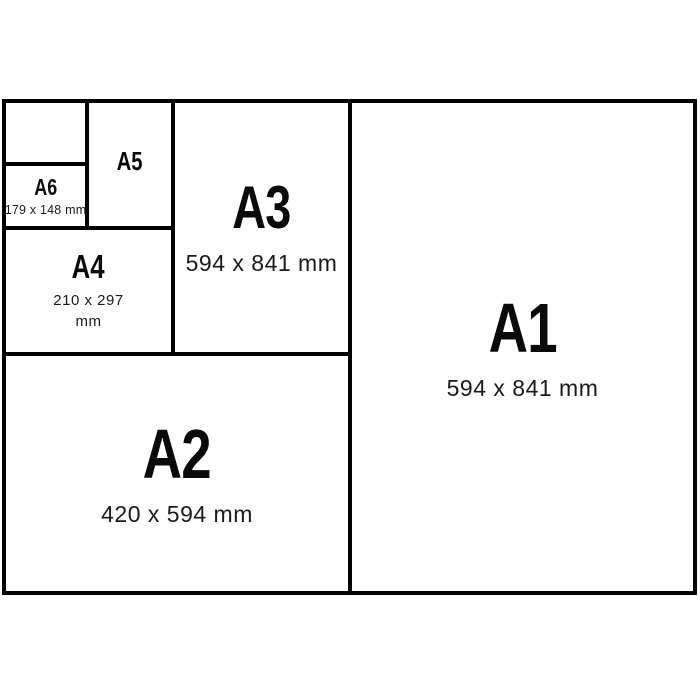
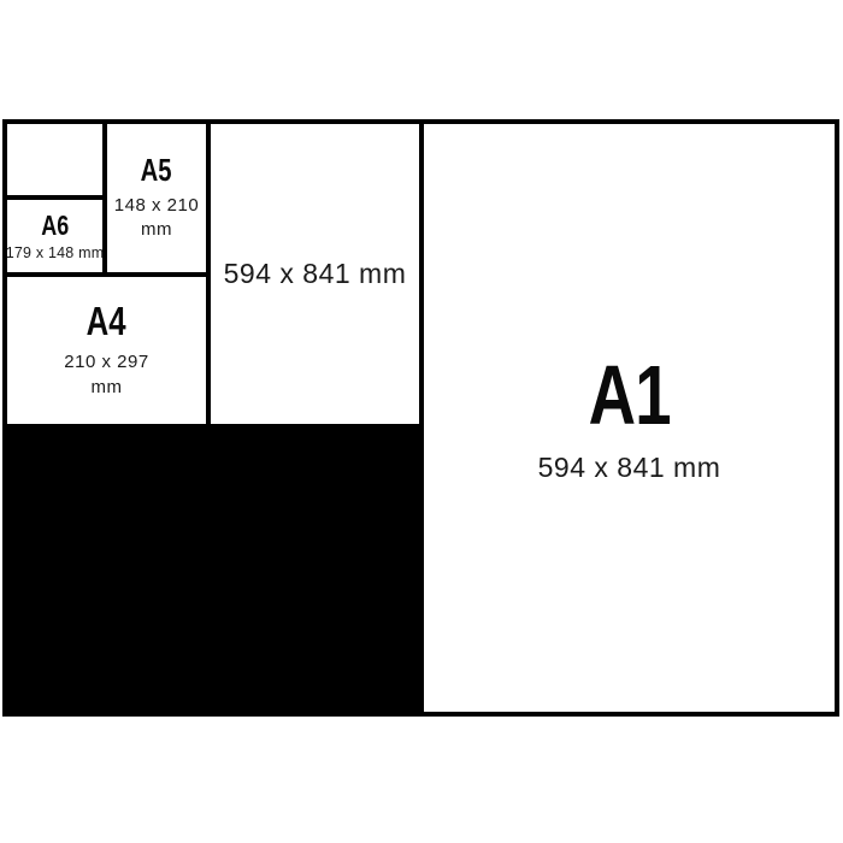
  A6
  179 x 148 mm
  A5
+ 148 x 210 mm
  A4
  210 x 297 mm
- A3
  594 x 841 mm
- A2
- 420 x 594 mm
  A1
  594 x 841 mm
